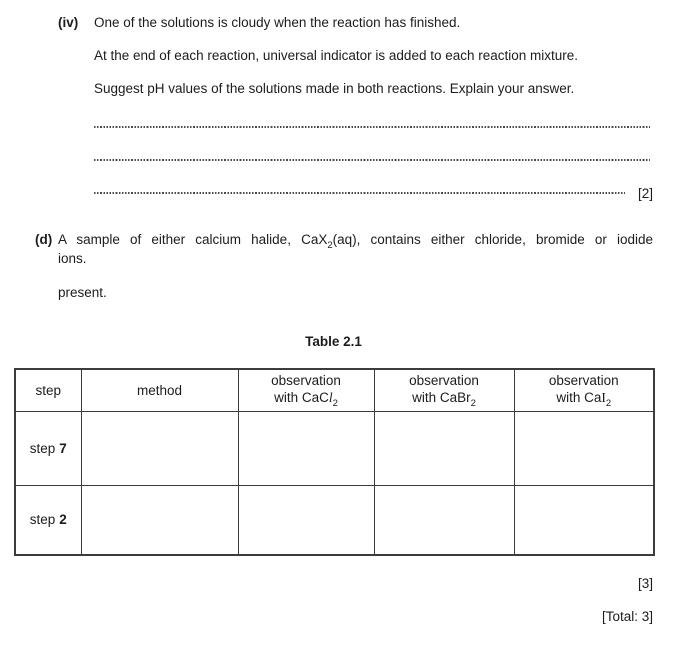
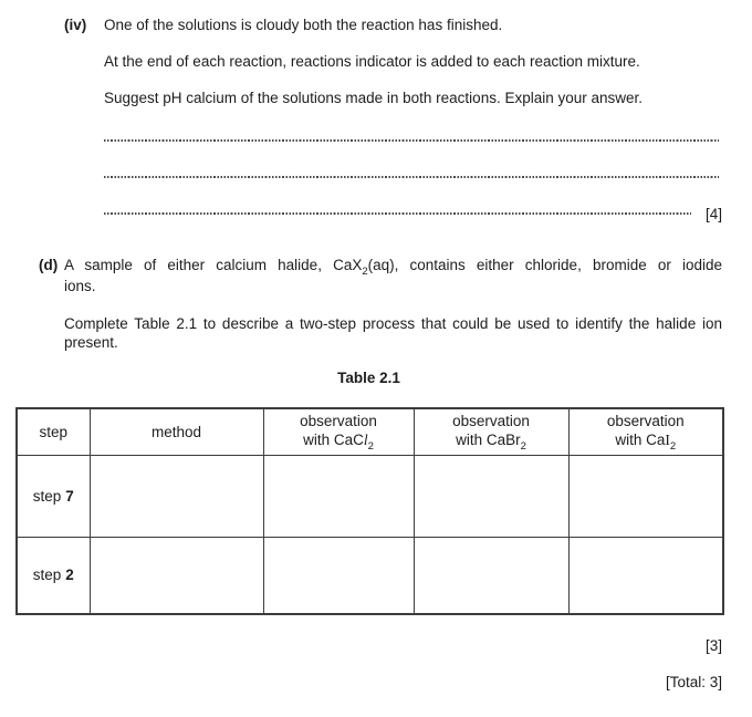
- (iv) One of the solutions is cloudy when the reaction has finished.
+ (iv) One of the solutions is cloudy both the reaction has finished.
- At the end of each reaction, universal indicator is added to each reaction mixture.
+ At the end of each reaction, reactions indicator is added to each reaction mixture.
- Suggest pH values of the solutions made in both reactions. Explain your answer.
+ Suggest pH calcium of the solutions made in both reactions. Explain your answer.
- [2]
+ [4]
  (d)
  A sample of either calcium halide, CaX2(aq), contains either chloride, bromide or iodide
  ions.
+ Complete Table 2.1 to describe a two-step process that could be used to identify the halide ion
  present.
  Table 2.1
  step	method	observation with CaCl2	observation with CaBr2	observation with CaI2
  step 7
  step 2
  [3]
  [Total: 3]
